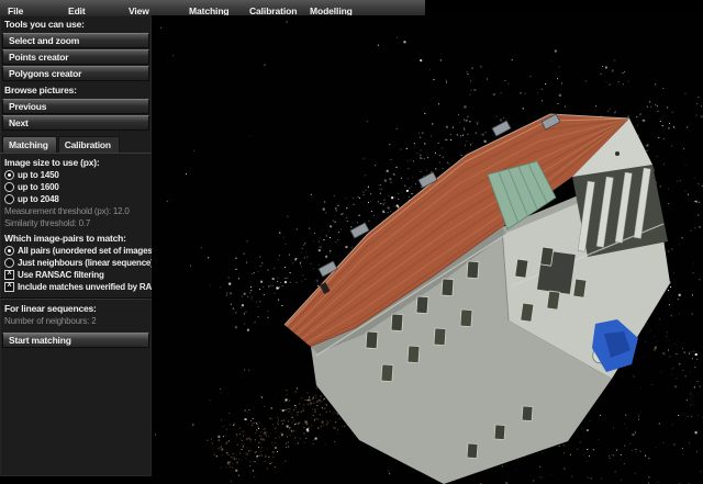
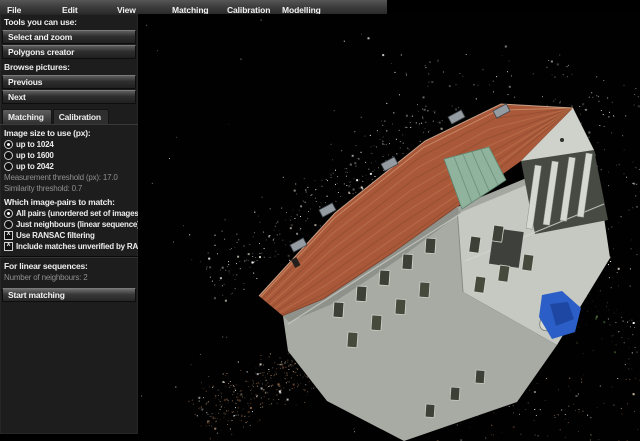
  File Edit View Matching Calibration Modelling
  Tools you can use:
  Select and zoom
- Points creator
  Polygons creator
  Browse pictures:
  Previous
  Next
  Matching
  Calibration
  Image size to use (px):
- up to 1450
+ up to 1024
  up to 1600
- up to 2048
+ up to 2042
- Measurement threshold (px): 12.0
+ Measurement threshold (px): 17.0
  Similarity threshold: 0.7
  Which image-pairs to match:
  All pairs (unordered set of images
  Just neighbours (linear sequence
  Use RANSAC filtering
  Include matches unverified by RA
  For linear sequences:
  Number of neighbours: 2
  Start matching
